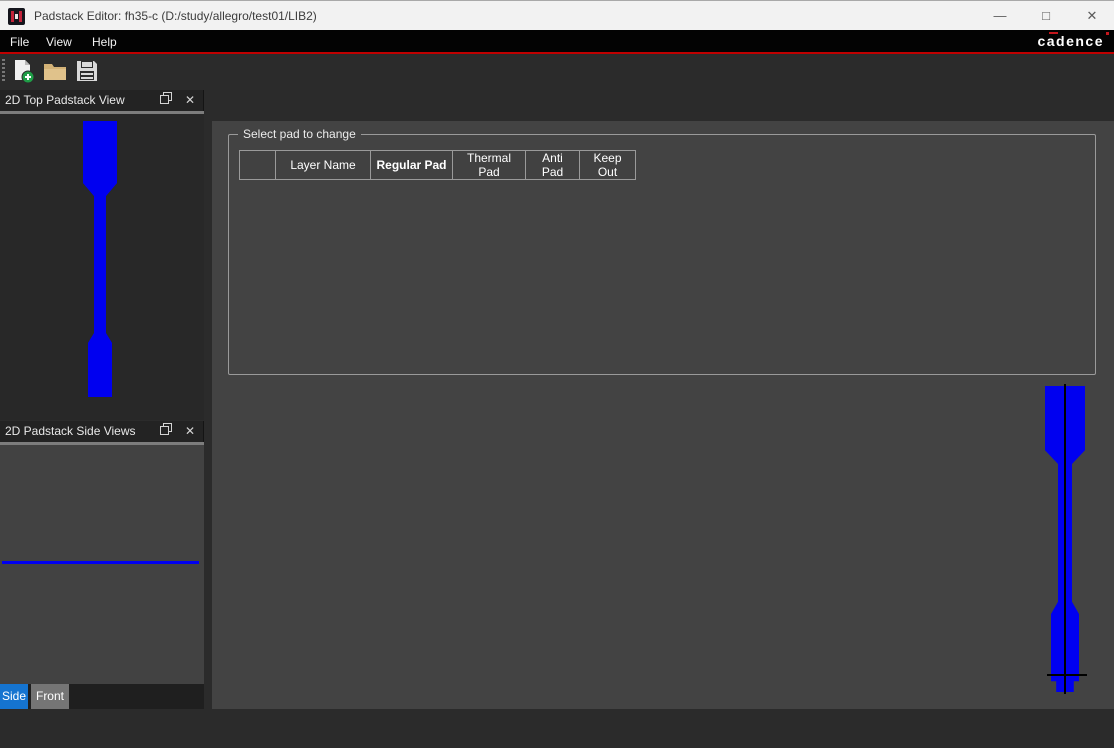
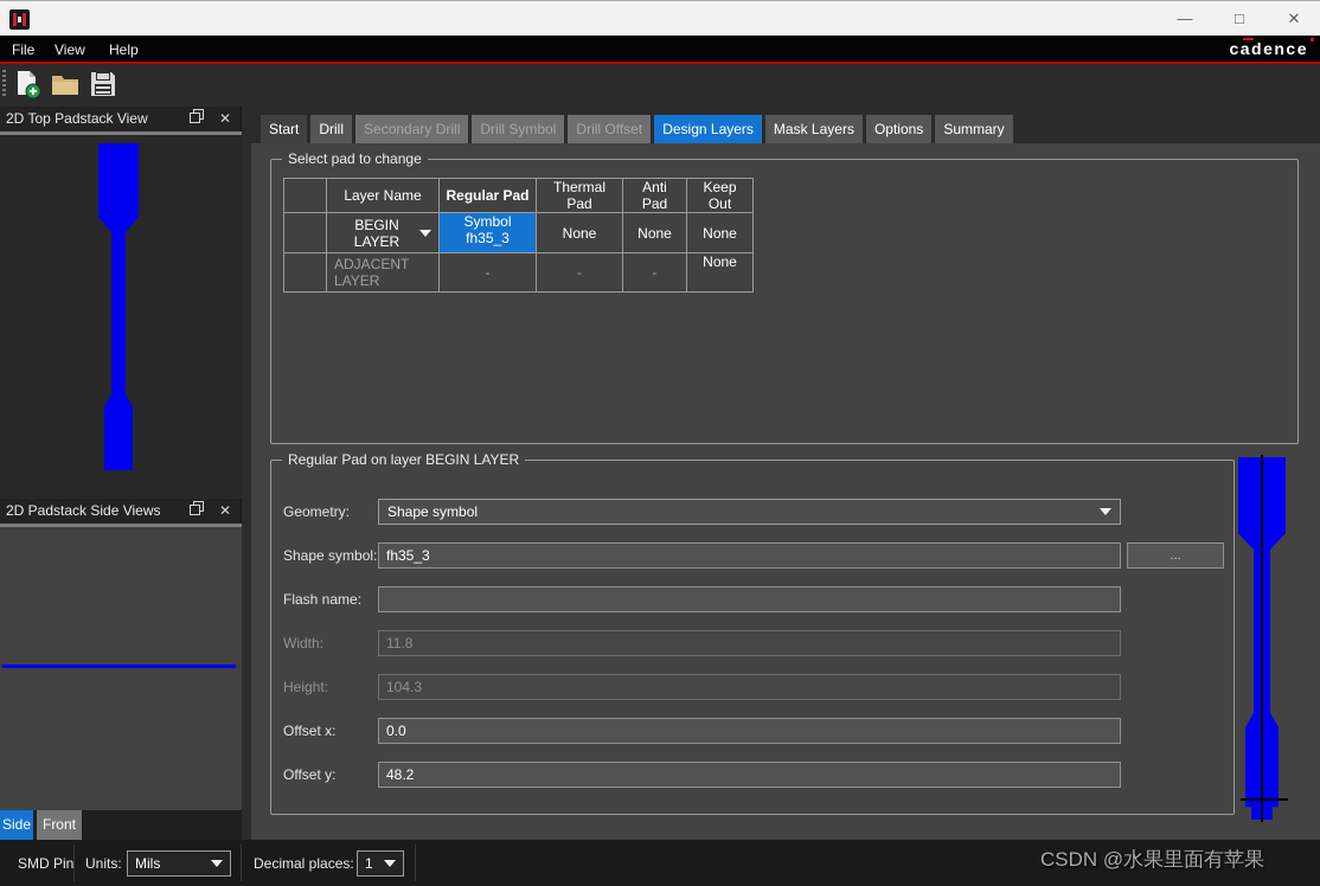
- Padstack Editor: fh35-c (D:/study/allegro/test01/LIB2)
  —
  □
  ✕
  File
  View
  Help
  cadence
  2D Top Padstack View
  ✕
  2D Padstack Side Views
  ✕
  Side
  Front
+ Start
+ Drill
+ Secondary Drill
+ Drill Symbol
+ Drill Offset
+ Design Layers
+ Mask Layers
+ Options
+ Summary
  Select pad to change
  	Layer Name	Regular Pad	Thermal Pad	Anti Pad	Keep Out
+ 	BEGIN LAYER	Symbol fh35_3	None	None	None
+ 	ADJACENT LAYER	-	-	-	None
+ Regular Pad on layer BEGIN LAYER
+ Geometry:
+ Shape symbol
+ Shape symbol:
+ fh35_3
+ ...
+ Flash name:
+ Width:
+ 11.8
+ Height:
+ 104.3
+ Offset x:
+ 0.0
+ Offset y:
+ 48.2
+ SMD Pin
+ Units:
+ Mils
+ Decimal places:
+ 1
+ CSDN @水果里面有苹果
